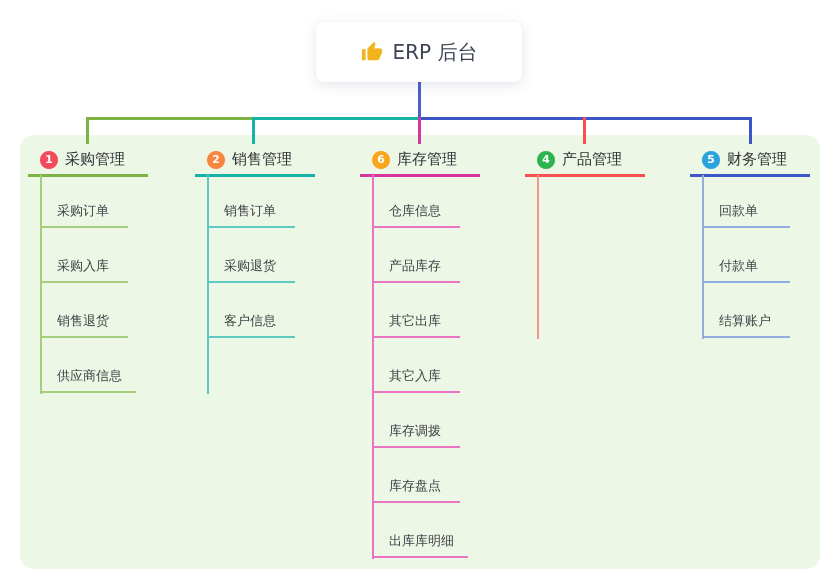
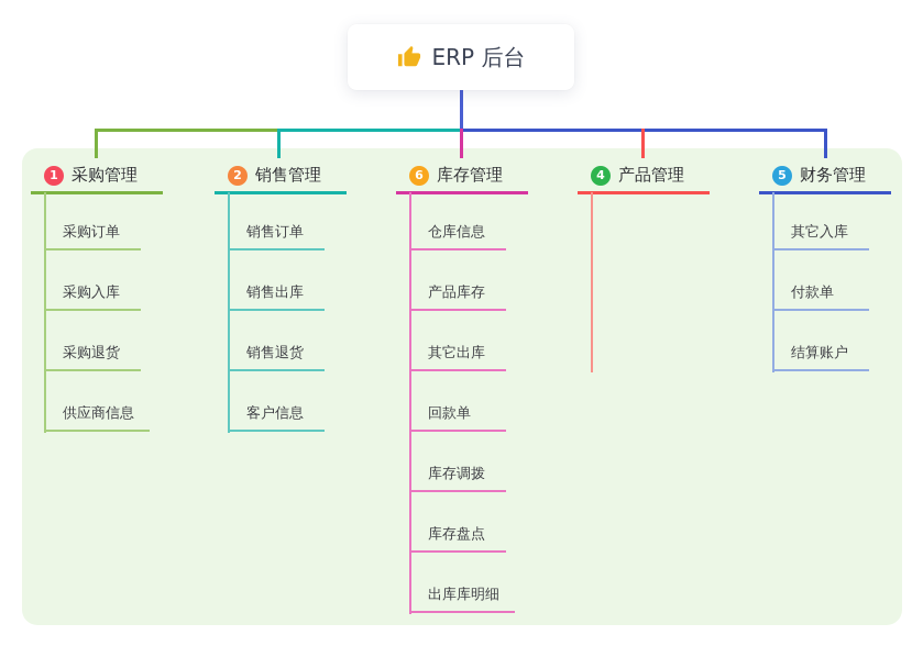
  ERP 后台
  1
  采购管理
  采购订单
  采购入库
- 销售退货
+ 采购退货
  供应商信息
  2
  销售管理
  销售订单
+ 销售出库
- 采购退货
+ 销售退货
  客户信息
  6
  库存管理
  仓库信息
  产品库存
  其它出库
- 其它入库
+ 回款单
  库存调拨
  库存盘点
  出库库明细
  4
  产品管理
  5
  财务管理
- 回款单
+ 其它入库
  付款单
  结算账户
